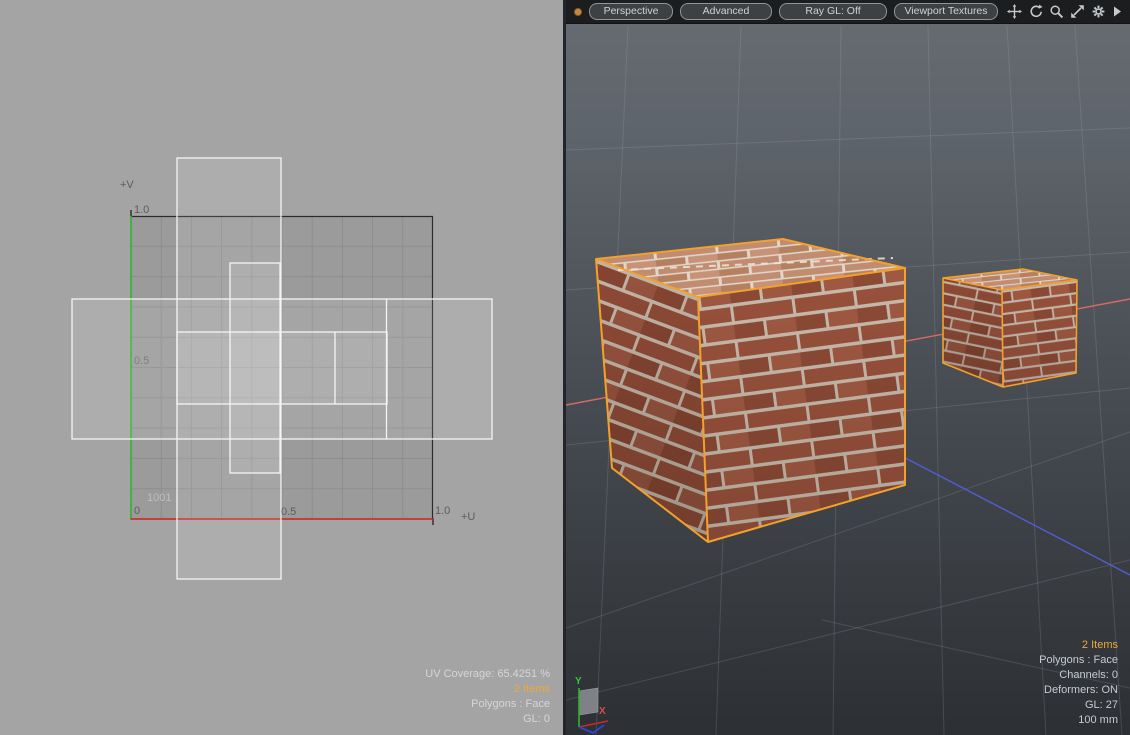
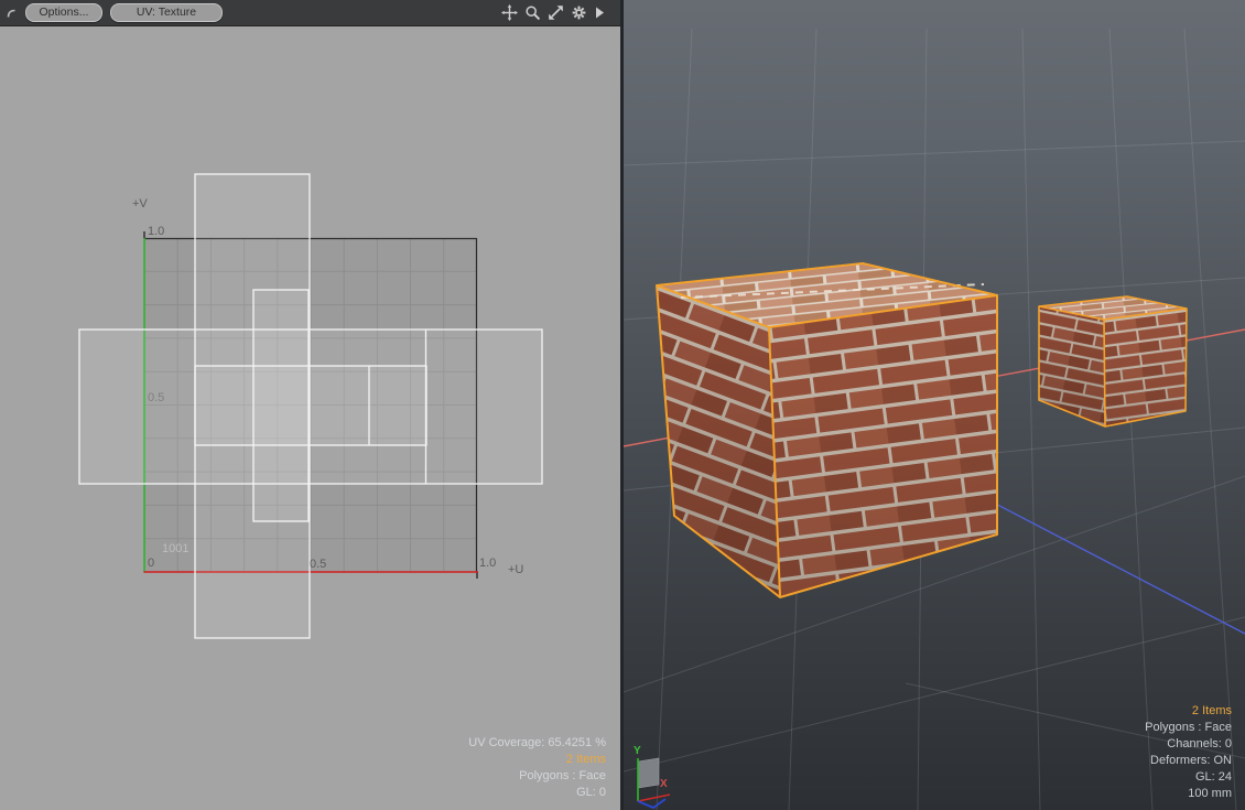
  +V
  1.0
  0.5
  1001
  0
  0.5
  1.0
  +U
+ Options...
+ UV: Texture
  UV Coverage: 65.4251 %
  2 Items
  Polygons : Face
  GL: 0
  Y
  X
- Perspective
- Advanced
- Ray GL: Off
- Viewport Textures
  2 Items
  Polygons : Face
  Channels: 0
  Deformers: ON
- GL: 27
+ GL: 24
  100 mm
